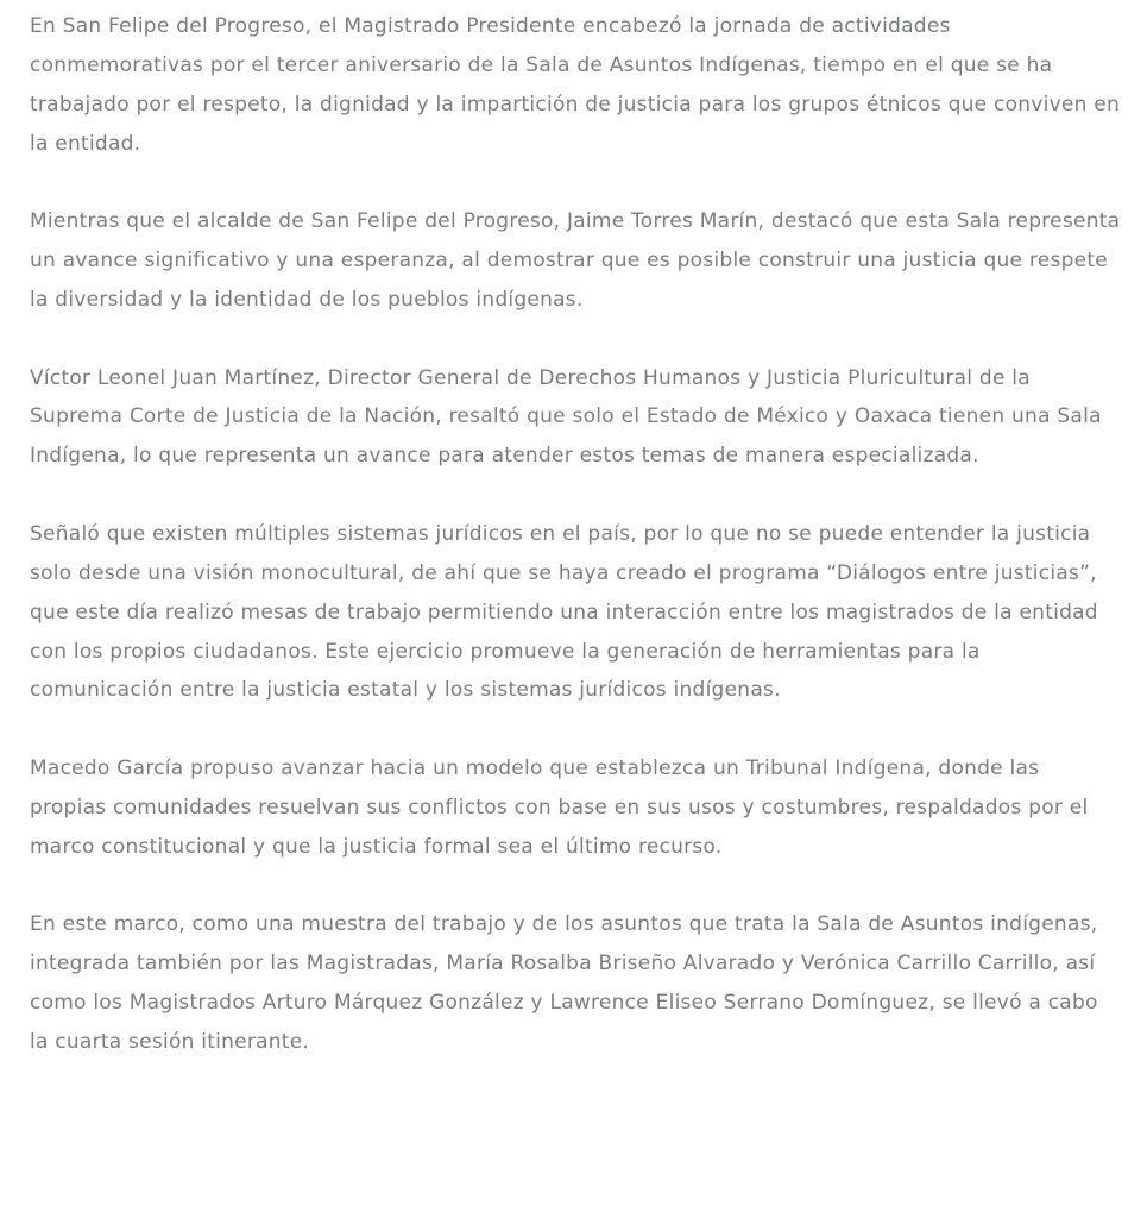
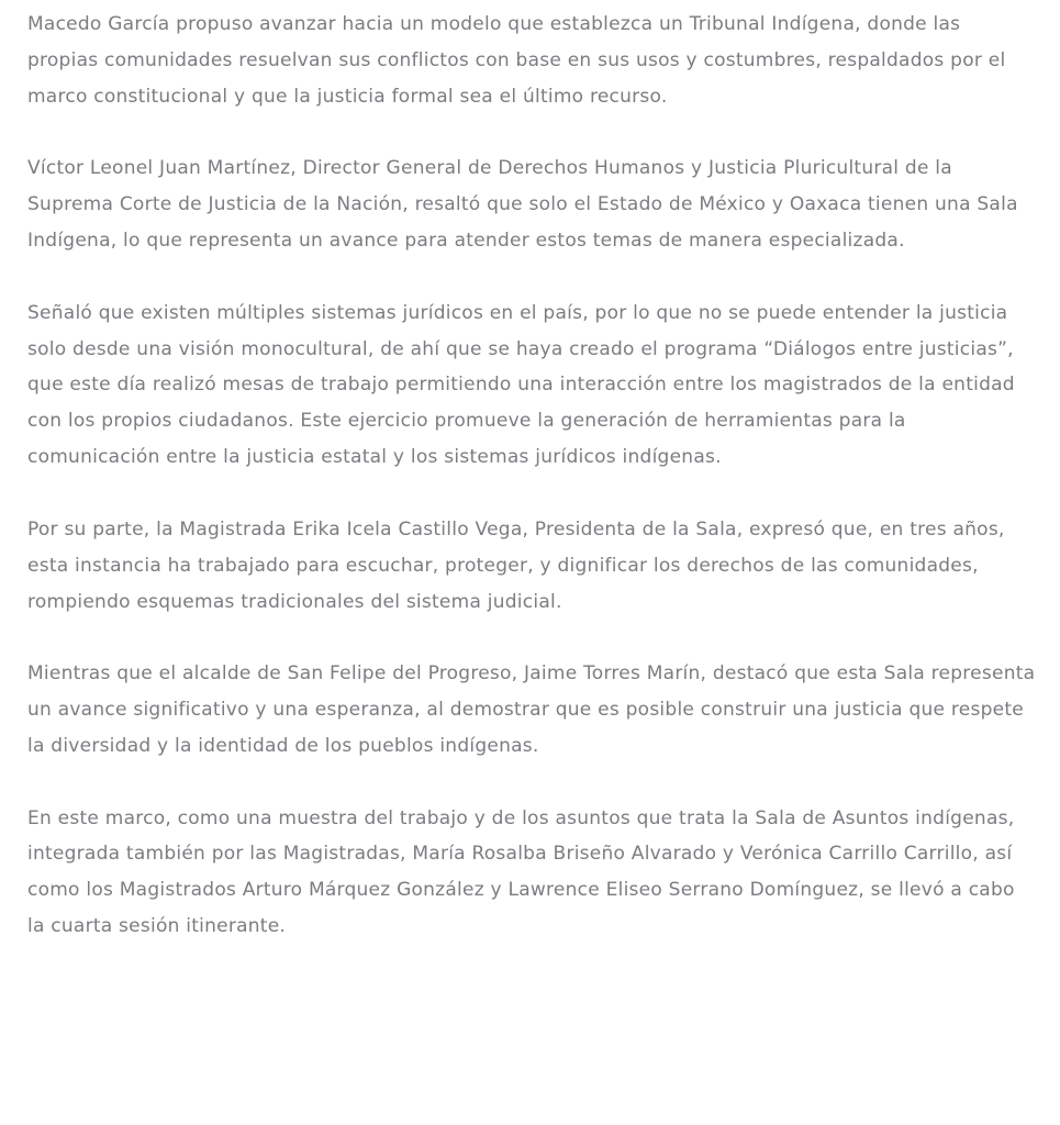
- En San Felipe del Progreso, el Magistrado Presidente encabezó la jornada de actividades conmemorativas por el tercer aniversario de la Sala de Asuntos Indígenas, tiempo en el que se ha trabajado por el respeto, la dignidad y la impartición de justicia para los grupos étnicos que conviven en la entidad.
- Mientras que el alcalde de San Felipe del Progreso, Jaime Torres Marín, destacó que esta Sala representa un avance significativo y una esperanza, al demostrar que es posible construir una justicia que respete la diversidad y la identidad de los pueblos indígenas.
+ Macedo García propuso avanzar hacia un modelo que establezca un Tribunal Indígena, donde las propias comunidades resuelvan sus conflictos con base en sus usos y costumbres, respaldados por el marco constitucional y que la justicia formal sea el último recurso.
  Víctor Leonel Juan Martínez, Director General de Derechos Humanos y Justicia Pluricultural de la Suprema Corte de Justicia de la Nación, resaltó que solo el Estado de México y Oaxaca tienen una Sala Indígena, lo que representa un avance para atender estos temas de manera especializada.
  Señaló que existen múltiples sistemas jurídicos en el país, por lo que no se puede entender la justicia solo desde una visión monocultural, de ahí que se haya creado el programa “Diálogos entre justicias”, que este día realizó mesas de trabajo permitiendo una interacción entre los magistrados de la entidad con los propios ciudadanos. Este ejercicio promueve la generación de herramientas para la comunicación entre la justicia estatal y los sistemas jurídicos indígenas.
+ Por su parte, la Magistrada Erika Icela Castillo Vega, Presidenta de la Sala, expresó que, en tres años, esta instancia ha trabajado para escuchar, proteger, y dignificar los derechos de las comunidades, rompiendo esquemas tradicionales del sistema judicial.
- Macedo García propuso avanzar hacia un modelo que establezca un Tribunal Indígena, donde las propias comunidades resuelvan sus conflictos con base en sus usos y costumbres, respaldados por el marco constitucional y que la justicia formal sea el último recurso.
+ Mientras que el alcalde de San Felipe del Progreso, Jaime Torres Marín, destacó que esta Sala representa un avance significativo y una esperanza, al demostrar que es posible construir una justicia que respete la diversidad y la identidad de los pueblos indígenas.
  En este marco, como una muestra del trabajo y de los asuntos que trata la Sala de Asuntos indígenas, integrada también por las Magistradas, María Rosalba Briseño Alvarado y Verónica Carrillo Carrillo, así como los Magistrados Arturo Márquez González y Lawrence Eliseo Serrano Domínguez, se llevó a cabo la cuarta sesión itinerante.
